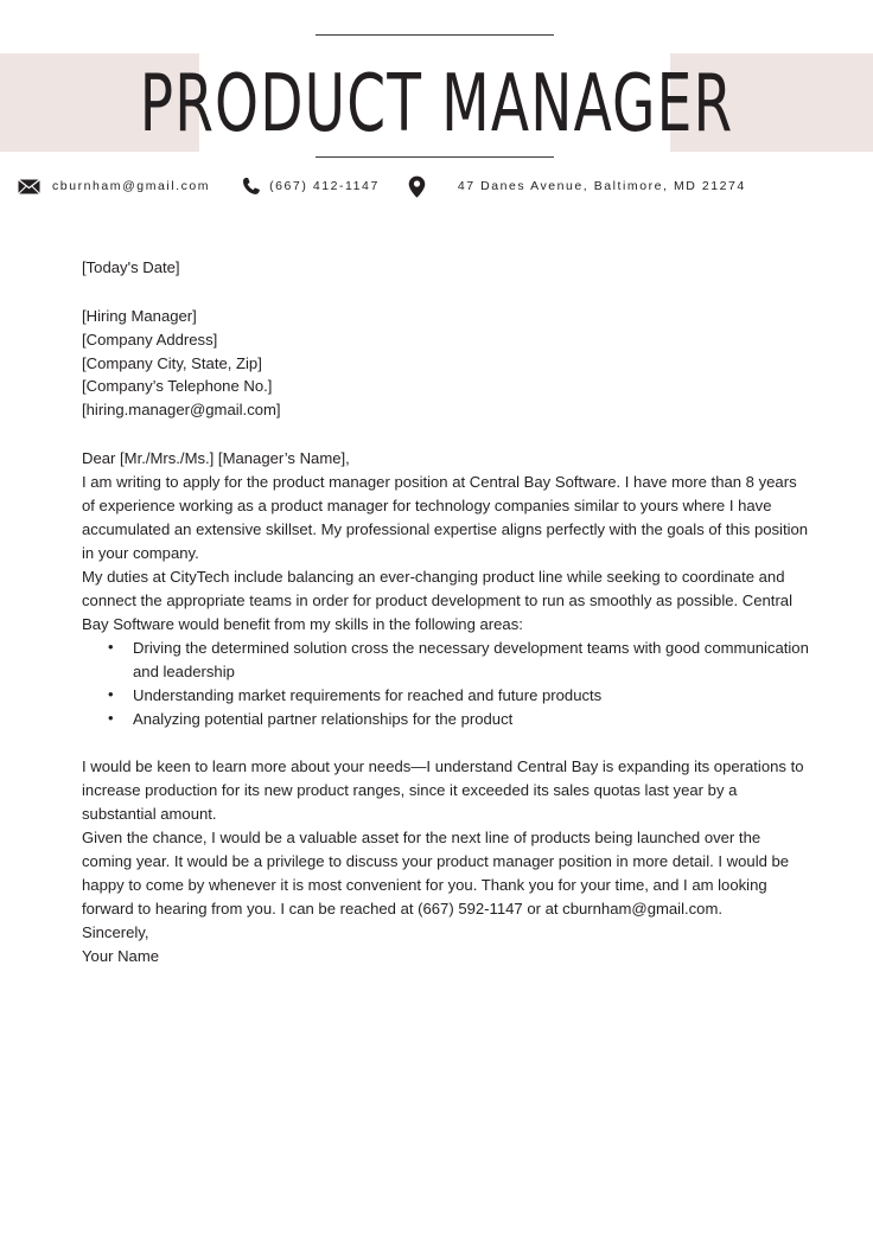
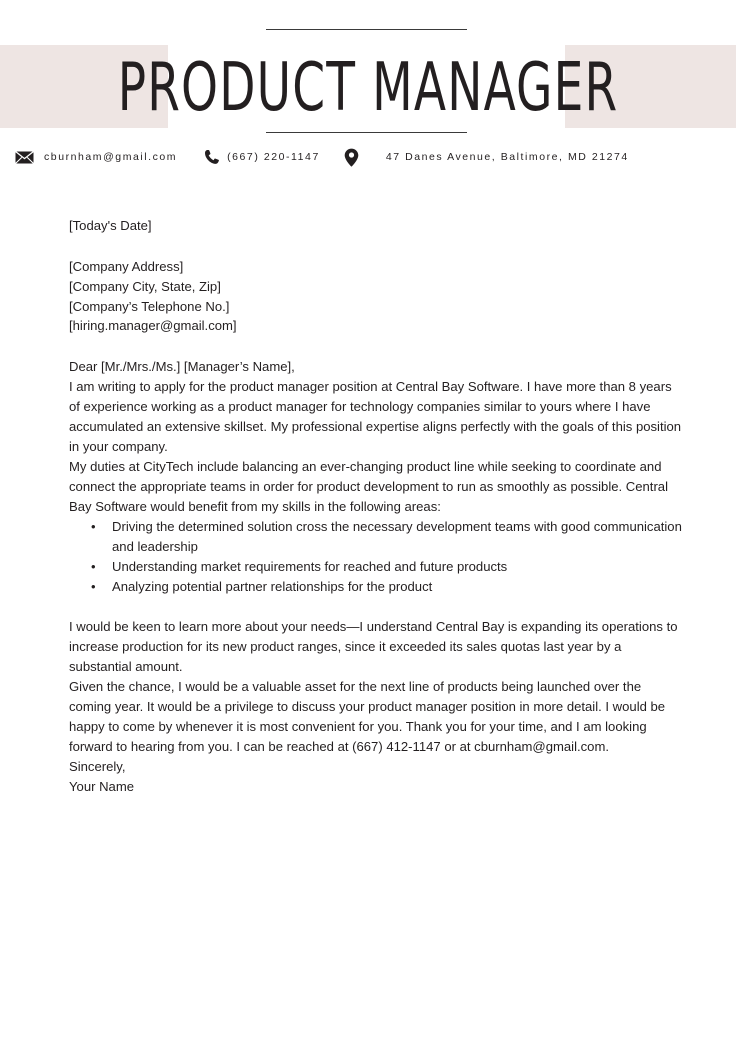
  PRODUCT MANAGER
  cburnham@gmail.com
- (667) 412-1147
+ (667) 220-1147
  47 Danes Avenue, Baltimore, MD 21274
  [Today's Date]
- [Hiring Manager]
  [Company Address]
  [Company City, State, Zip]
  [Company’s Telephone No.]
  [hiring.manager@gmail.com]
  Dear [Mr./Mrs./Ms.] [Manager’s Name],
  I am writing to apply for the product manager position at Central Bay Software. I have more than 8 years of experience working as a product manager for technology companies similar to yours where I have accumulated an extensive skillset. My professional expertise aligns perfectly with the goals of this position in your company.
  My duties at CityTech include balancing an ever-changing product line while seeking to coordinate and connect the appropriate teams in order for product development to run as smoothly as possible. Central Bay Software would benefit from my skills in the following areas:
  Driving the determined solution cross the necessary development teams with good communication and leadership
  Understanding market requirements for reached and future products
  Analyzing potential partner relationships for the product
  I would be keen to learn more about your needs—I understand Central Bay is expanding its operations to increase production for its new product ranges, since it exceeded its sales quotas last year by a substantial amount.
- Given the chance, I would be a valuable asset for the next line of products being launched over the coming year. It would be a privilege to discuss your product manager position in more detail. I would be happy to come by whenever it is most convenient for you. Thank you for your time, and I am looking forward to hearing from you. I can be reached at (667) 592-1147 or at cburnham@gmail.com.
+ Given the chance, I would be a valuable asset for the next line of products being launched over the coming year. It would be a privilege to discuss your product manager position in more detail. I would be happy to come by whenever it is most convenient for you. Thank you for your time, and I am looking forward to hearing from you. I can be reached at (667) 412-1147 or at cburnham@gmail.com.
  Sincerely,
  Your Name
